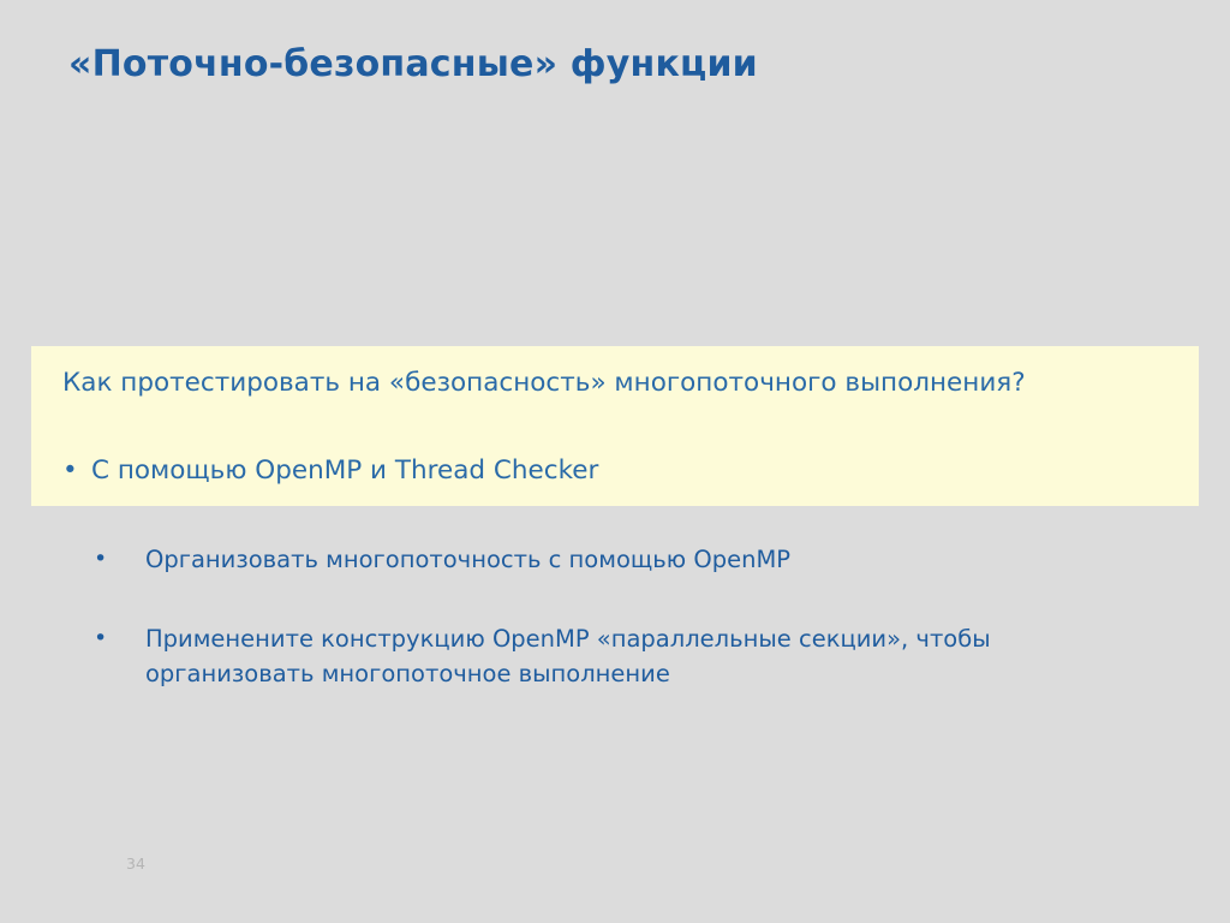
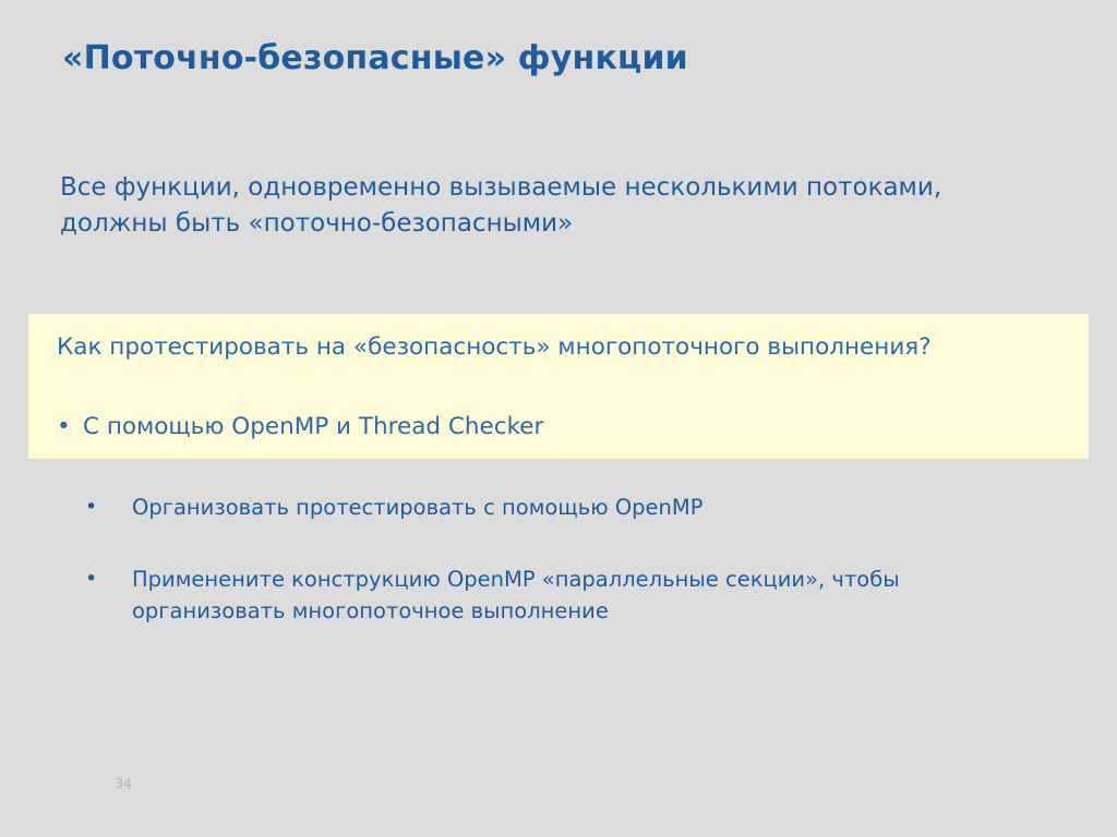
  «Поточно-безопасные» функции
+ Все функции, одновременно вызываемые несколькими потоками, должны быть «поточно-безопасными»
  Как протестировать на «безопасность» многопоточного выполнения?
  •
  С помощью OpenMP и Thread Checker
  •
- Организовать многопоточность с помощью OpenMP
+ Организовать протестировать с помощью OpenMP
  •
  Применените конструкцию OpenMP «параллельные секции», чтобы организовать многопоточное выполнение
  34
